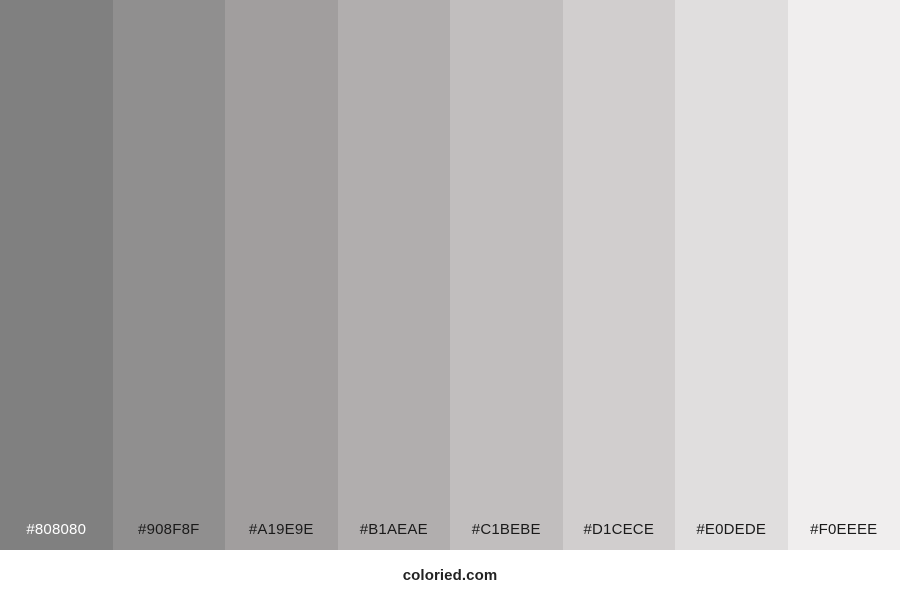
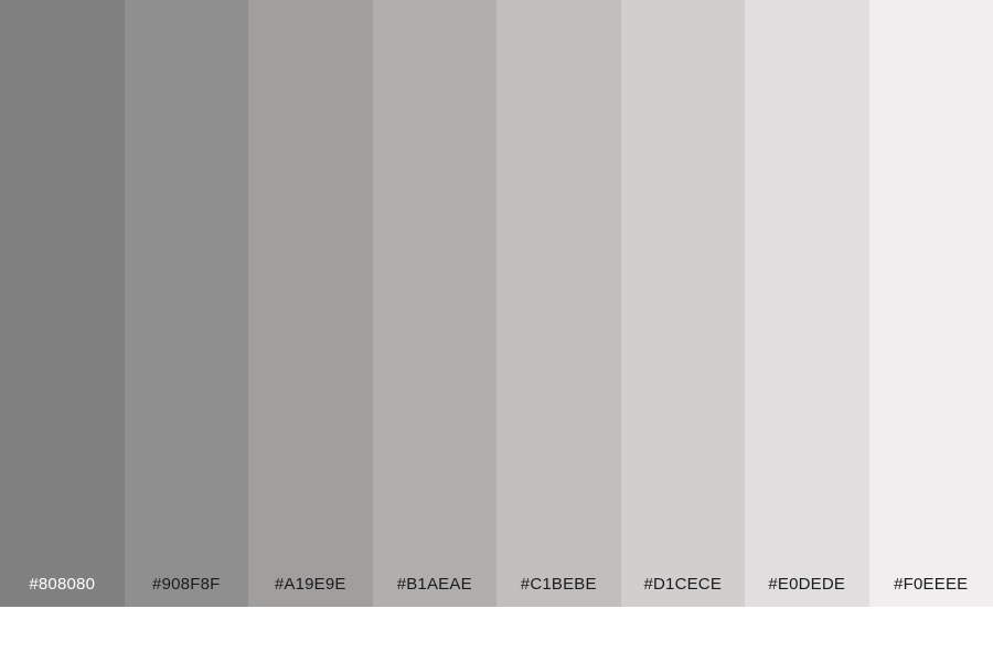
  #808080
  #908F8F
  #A19E9E
  #B1AEAE
  #C1BEBE
  #D1CECE
  #E0DEDE
  #F0EEEE
- coloried.com
